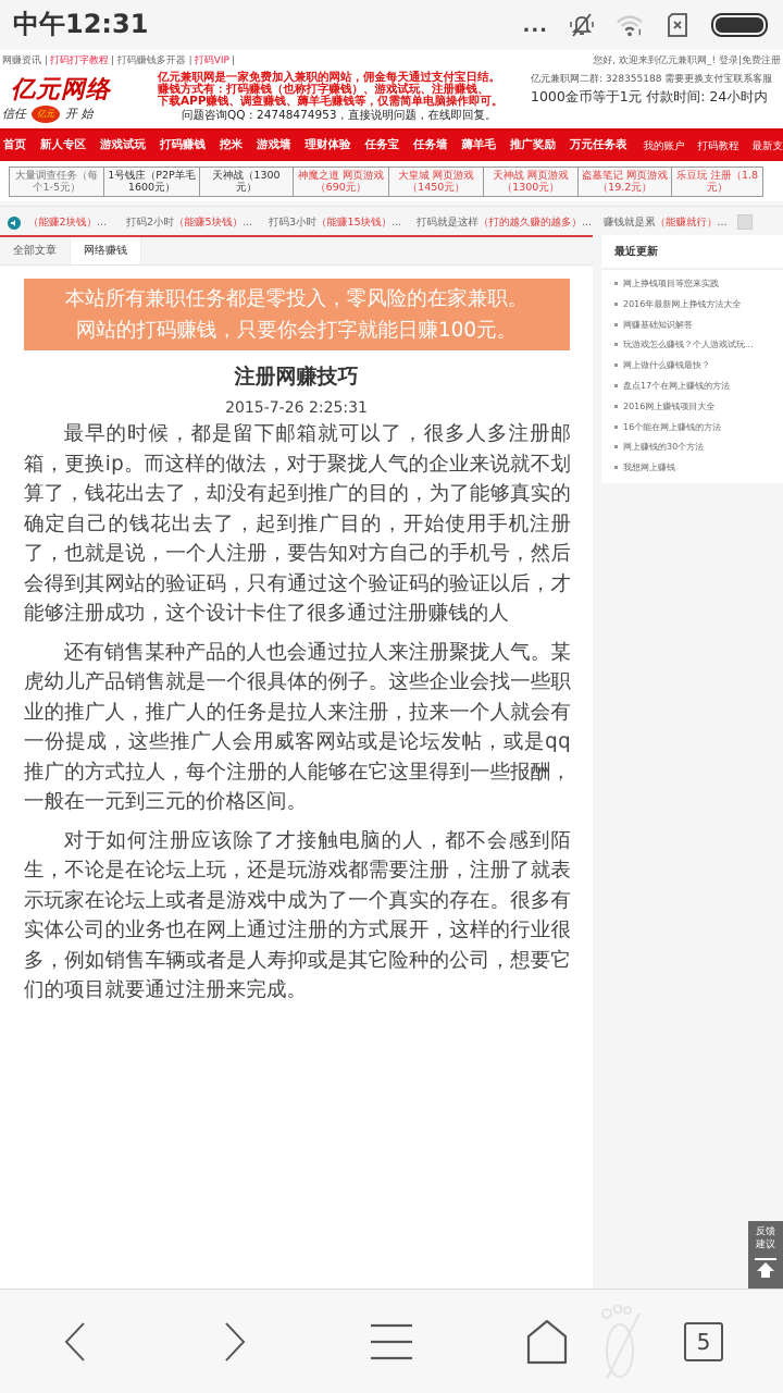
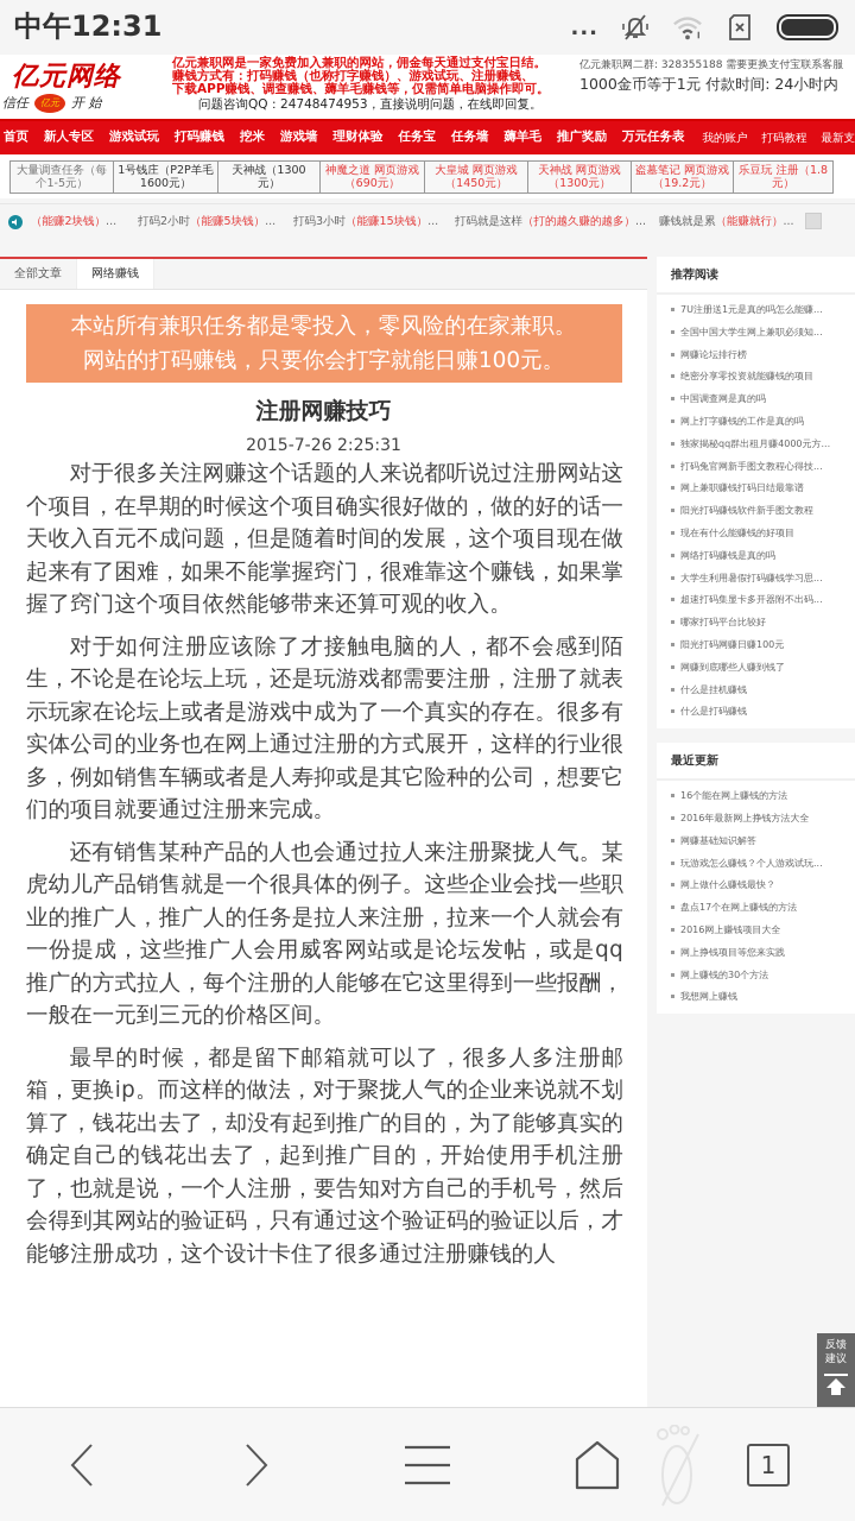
  中午12:31
  ...
- 网赚资讯 | 打码打字教程 | 打码赚钱多开器 | 打码VIP |
- 您好, 欢迎来到亿元兼职网_! 登录|免费注册
  亿元网络
  信任
  亿元
  开 始
  亿元兼职网是一家免费加入兼职的网站，佣金每天通过支付宝日结。
  赚钱方式有：打码赚钱（也称打字赚钱）、游戏试玩、注册赚钱、
  下载APP赚钱、调查赚钱、薅羊毛赚钱等，仅需简单电脑操作即可。
  问题咨询QQ：24748474953，直接说明问题，在线即回复。
  亿元兼职网二群: 328355188 需要更换支付宝联系客服
  1000金币等于1元 付款时间: 24小时内
  首页
  新人专区
  游戏试玩
  打码赚钱
  挖米
  游戏墙
  理财体验
  任务宝
  任务墙
  薅羊毛
  推广奖励
  万元任务表
  我的账户
  打码教程
  最新支
  大量调查任务（每个1-5元）
  1号钱庄（P2P羊毛1600元）
  天神战（1300元）
  神魔之道 网页游戏（690元）
  大皇城 网页游戏（1450元）
  天神战 网页游戏（1300元）
  盗墓笔记 网页游戏（19.2元）
  乐豆玩 注册（1.8元）
  （能赚2块钱）...
  打码2小时（能赚5块钱）...
  打码3小时（能赚15块钱）...
  打码就是这样（打的越久赚的越多）...
  赚钱就是累（能赚就行）...
  全部文章
  网络赚钱
  本站所有兼职任务都是零投入，零风险的在家兼职。
  网站的打码赚钱，只要你会打字就能日赚100元。
  注册网赚技巧
  2015-7-26 2:25:31
+ 对于很多关注网赚这个话题的人来说都听说过注册网站这个项目，在早期的时候这个项目确实很好做的，做的好的话一天收入百元不成问题，但是随着时间的发展，这个项目现在做起来有了困难，如果不能掌握窍门，很难靠这个赚钱，如果掌握了窍门这个项目依然能够带来还算可观的收入。
- 最早的时候，都是留下邮箱就可以了，很多人多注册邮箱，更换ip。而这样的做法，对于聚拢人气的企业来说就不划算了，钱花出去了，却没有起到推广的目的，为了能够真实的确定自己的钱花出去了，起到推广目的，开始使用手机注册了，也就是说，一个人注册，要告知对方自己的手机号，然后会得到其网站的验证码，只有通过这个验证码的验证以后，才能够注册成功，这个设计卡住了很多通过注册赚钱的人
+ 对于如何注册应该除了才接触电脑的人，都不会感到陌生，不论是在论坛上玩，还是玩游戏都需要注册，注册了就表示玩家在论坛上或者是游戏中成为了一个真实的存在。很多有实体公司的业务也在网上通过注册的方式展开，这样的行业很多，例如销售车辆或者是人寿抑或是其它险种的公司，想要它们的项目就要通过注册来完成。
  还有销售某种产品的人也会通过拉人来注册聚拢人气。某虎幼儿产品销售就是一个很具体的例子。这些企业会找一些职业的推广人，推广人的任务是拉人来注册，拉来一个人就会有一份提成，这些推广人会用威客网站或是论坛发帖，或是qq推广的方式拉人，每个注册的人能够在它这里得到一些报酬，一般在一元到三元的价格区间。
- 对于如何注册应该除了才接触电脑的人，都不会感到陌生，不论是在论坛上玩，还是玩游戏都需要注册，注册了就表示玩家在论坛上或者是游戏中成为了一个真实的存在。很多有实体公司的业务也在网上通过注册的方式展开，这样的行业很多，例如销售车辆或者是人寿抑或是其它险种的公司，想要它们的项目就要通过注册来完成。
+ 最早的时候，都是留下邮箱就可以了，很多人多注册邮箱，更换ip。而这样的做法，对于聚拢人气的企业来说就不划算了，钱花出去了，却没有起到推广的目的，为了能够真实的确定自己的钱花出去了，起到推广目的，开始使用手机注册了，也就是说，一个人注册，要告知对方自己的手机号，然后会得到其网站的验证码，只有通过这个验证码的验证以后，才能够注册成功，这个设计卡住了很多通过注册赚钱的人
+ 推荐阅读
+ 7U注册送1元是真的吗怎么能赚...
+ 全国中国大学生网上兼职必须知...
+ 网赚论坛排行榜
+ 绝密分享零投资就能赚钱的项目
+ 中国调查网是真的吗
+ 网上打字赚钱的工作是真的吗
+ 独家揭秘qq群出租月赚4000元方...
+ 打码兔官网新手图文教程心得技...
+ 网上兼职赚钱打码日结最靠谱
+ 阳光打码赚钱软件新手图文教程
+ 现在有什么能赚钱的好项目
+ 网络打码赚钱是真的吗
+ 大学生利用暑假打码赚钱学习思...
+ 超速打码集显卡多开器附不出码...
+ 哪家打码平台比较好
+ 阳光打码网赚日赚100元
+ 网赚到底哪些人赚到钱了
+ 什么是挂机赚钱
+ 什么是打码赚钱
  最近更新
- 网上挣钱项目等您来实践
+ 16个能在网上赚钱的方法
  2016年最新网上挣钱方法大全
  网赚基础知识解答
  玩游戏怎么赚钱？个人游戏试玩...
  网上做什么赚钱最快？
  盘点17个在网上赚钱的方法
  2016网上赚钱项目大全
- 16个能在网上赚钱的方法
+ 网上挣钱项目等您来实践
  网上赚钱的30个方法
  我想网上赚钱
  反馈
  建议
- 5
+ 1
